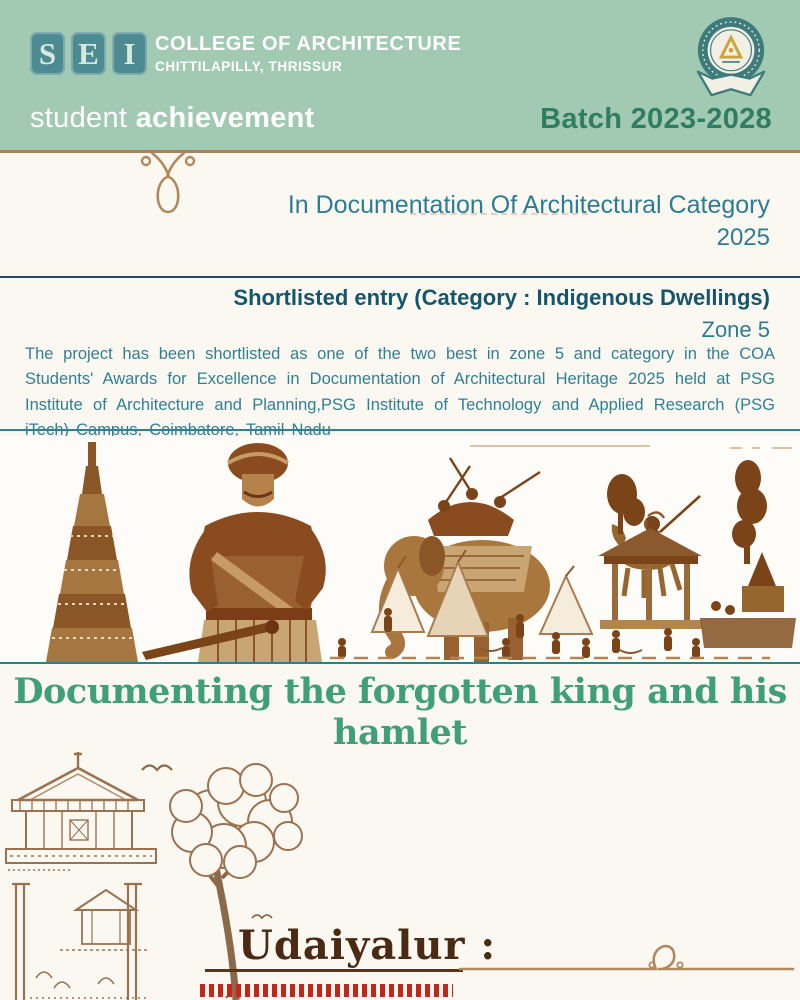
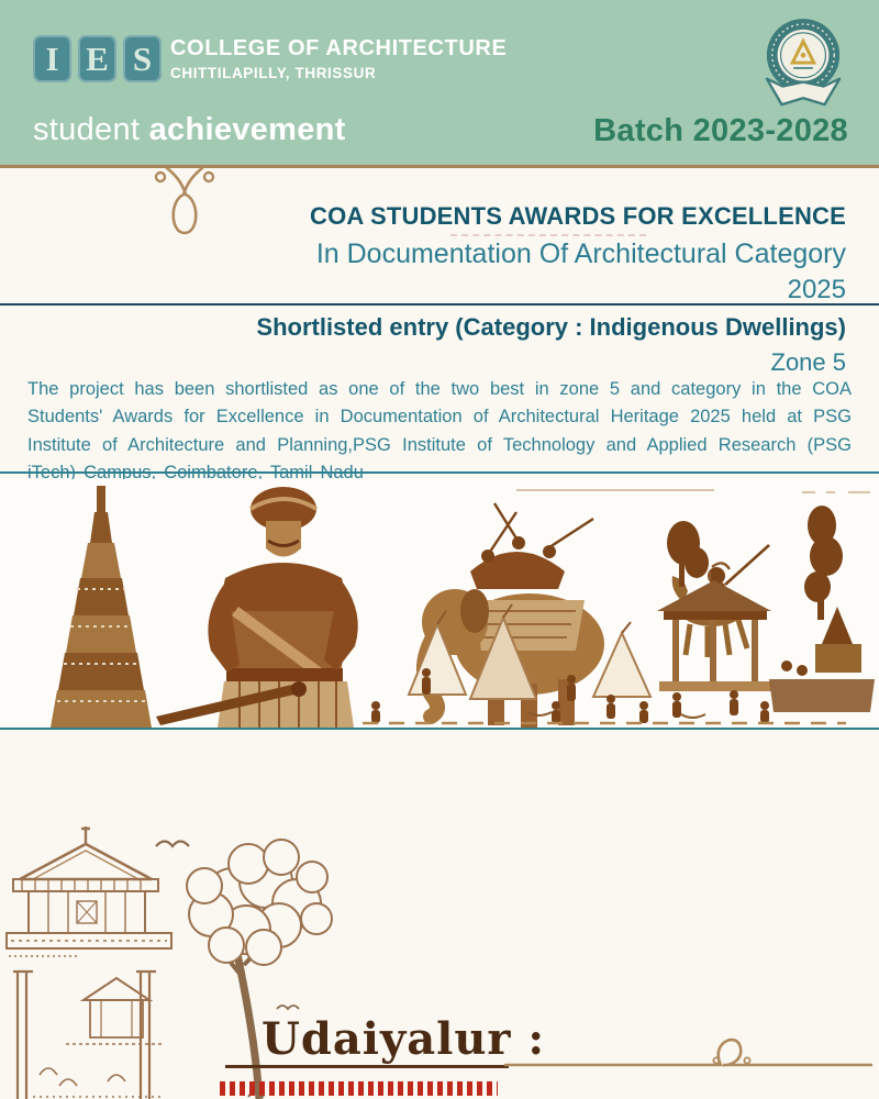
- S
+ I
  E
- I
+ S
  COLLEGE OF ARCHITECTURE
  CHITTILAPILLY, THRISSUR
  student achievement
  Batch 2023-2028
+ COA STUDENTS AWARDS FOR EXCELLENCE
  In Documentation Of Architectural Category
  2025
  Shortlisted entry (Category : Indigenous Dwellings)
  Zone 5
  The project has been shortlisted as one of the two best in zone 5 and category in the COA Students' Awards for Excellence in Documentation of Architectural Heritage 2025 held at PSG Institute of Architecture and Planning,PSG Institute of Technology and Applied Research (PSG
- Documenting the forgotten king and his hamlet
  Udaiyalur :
